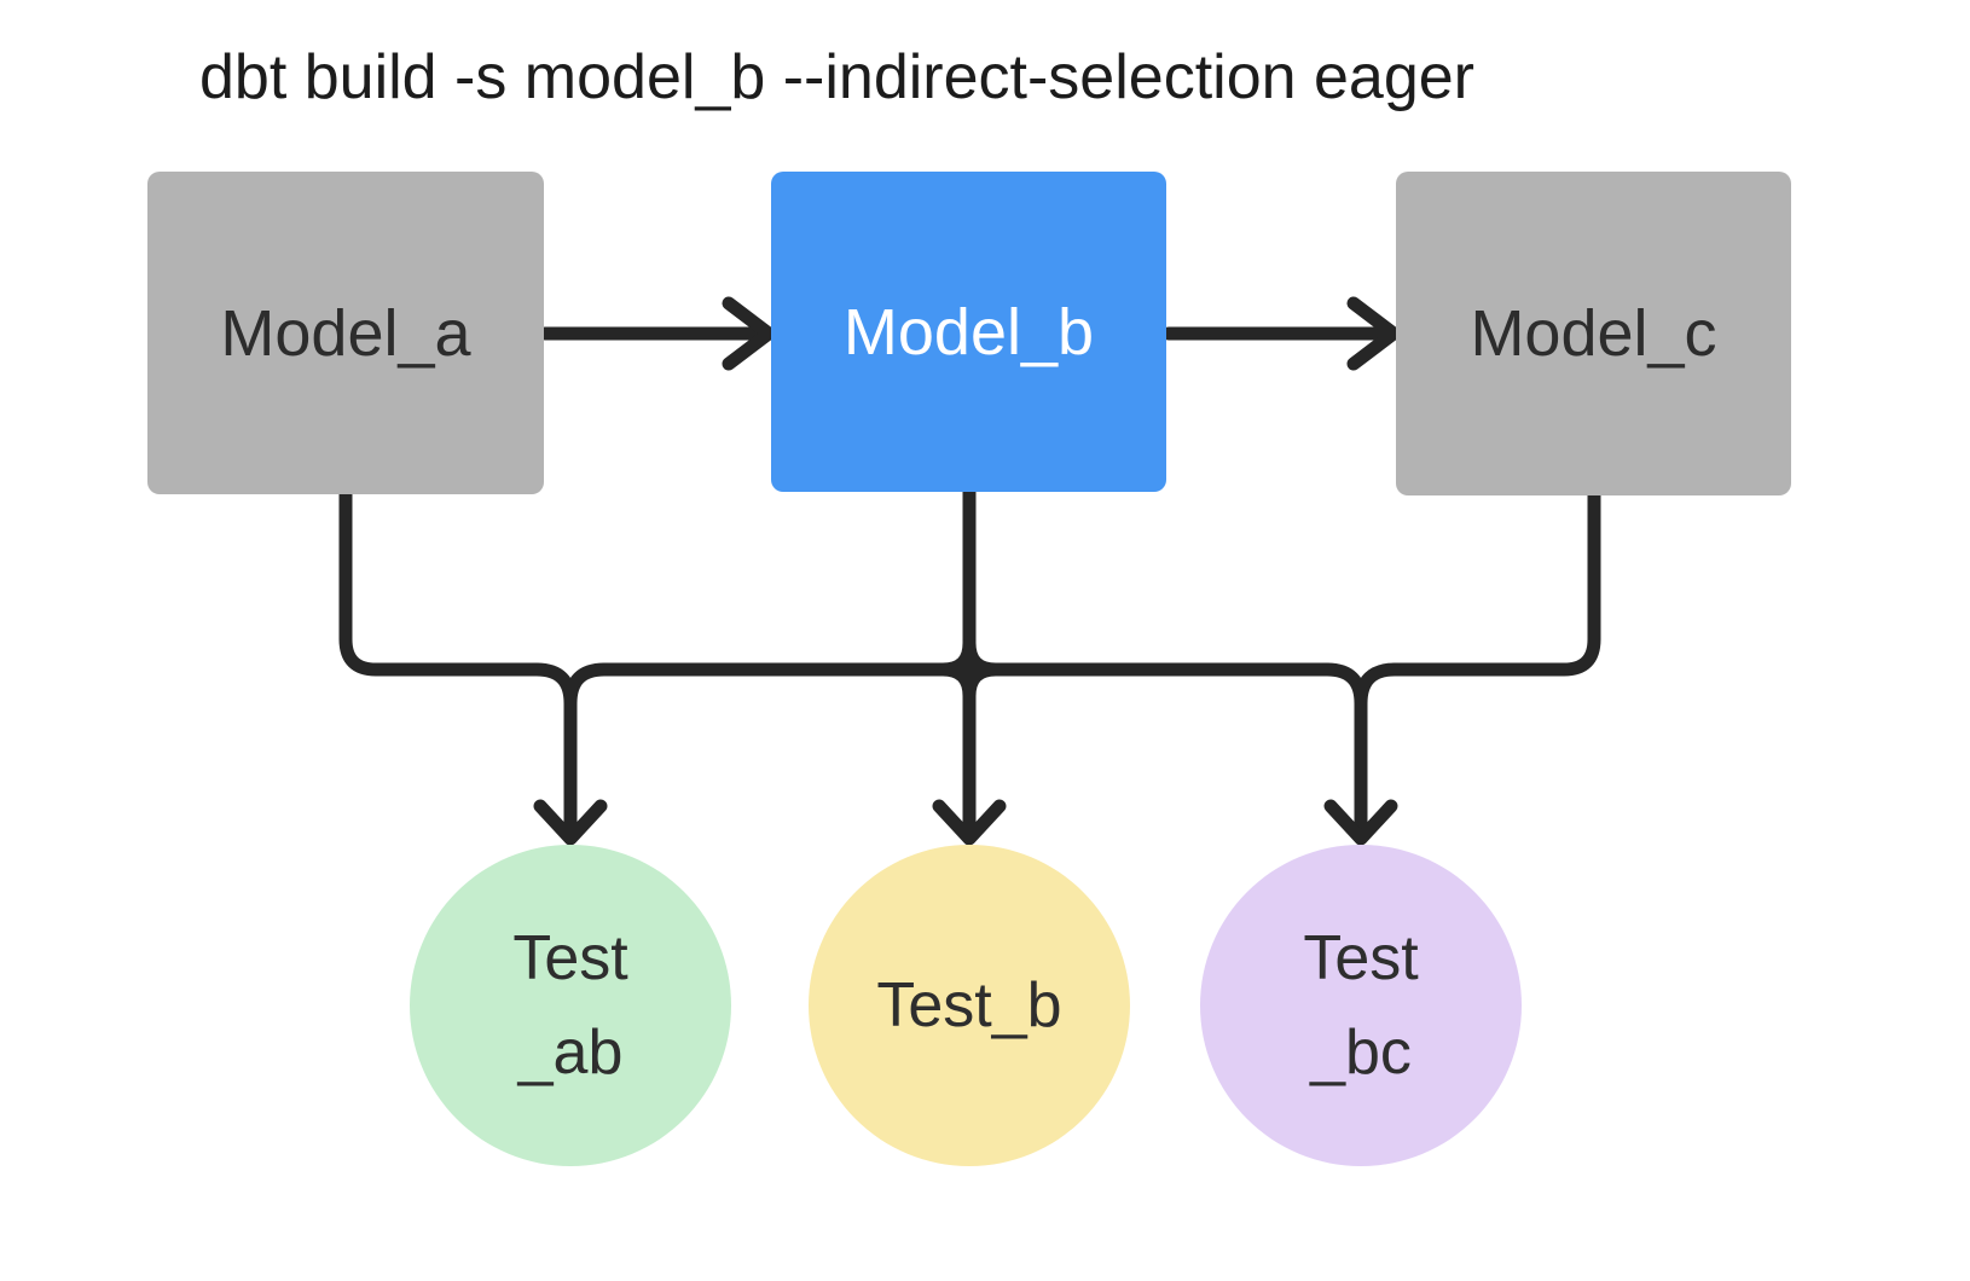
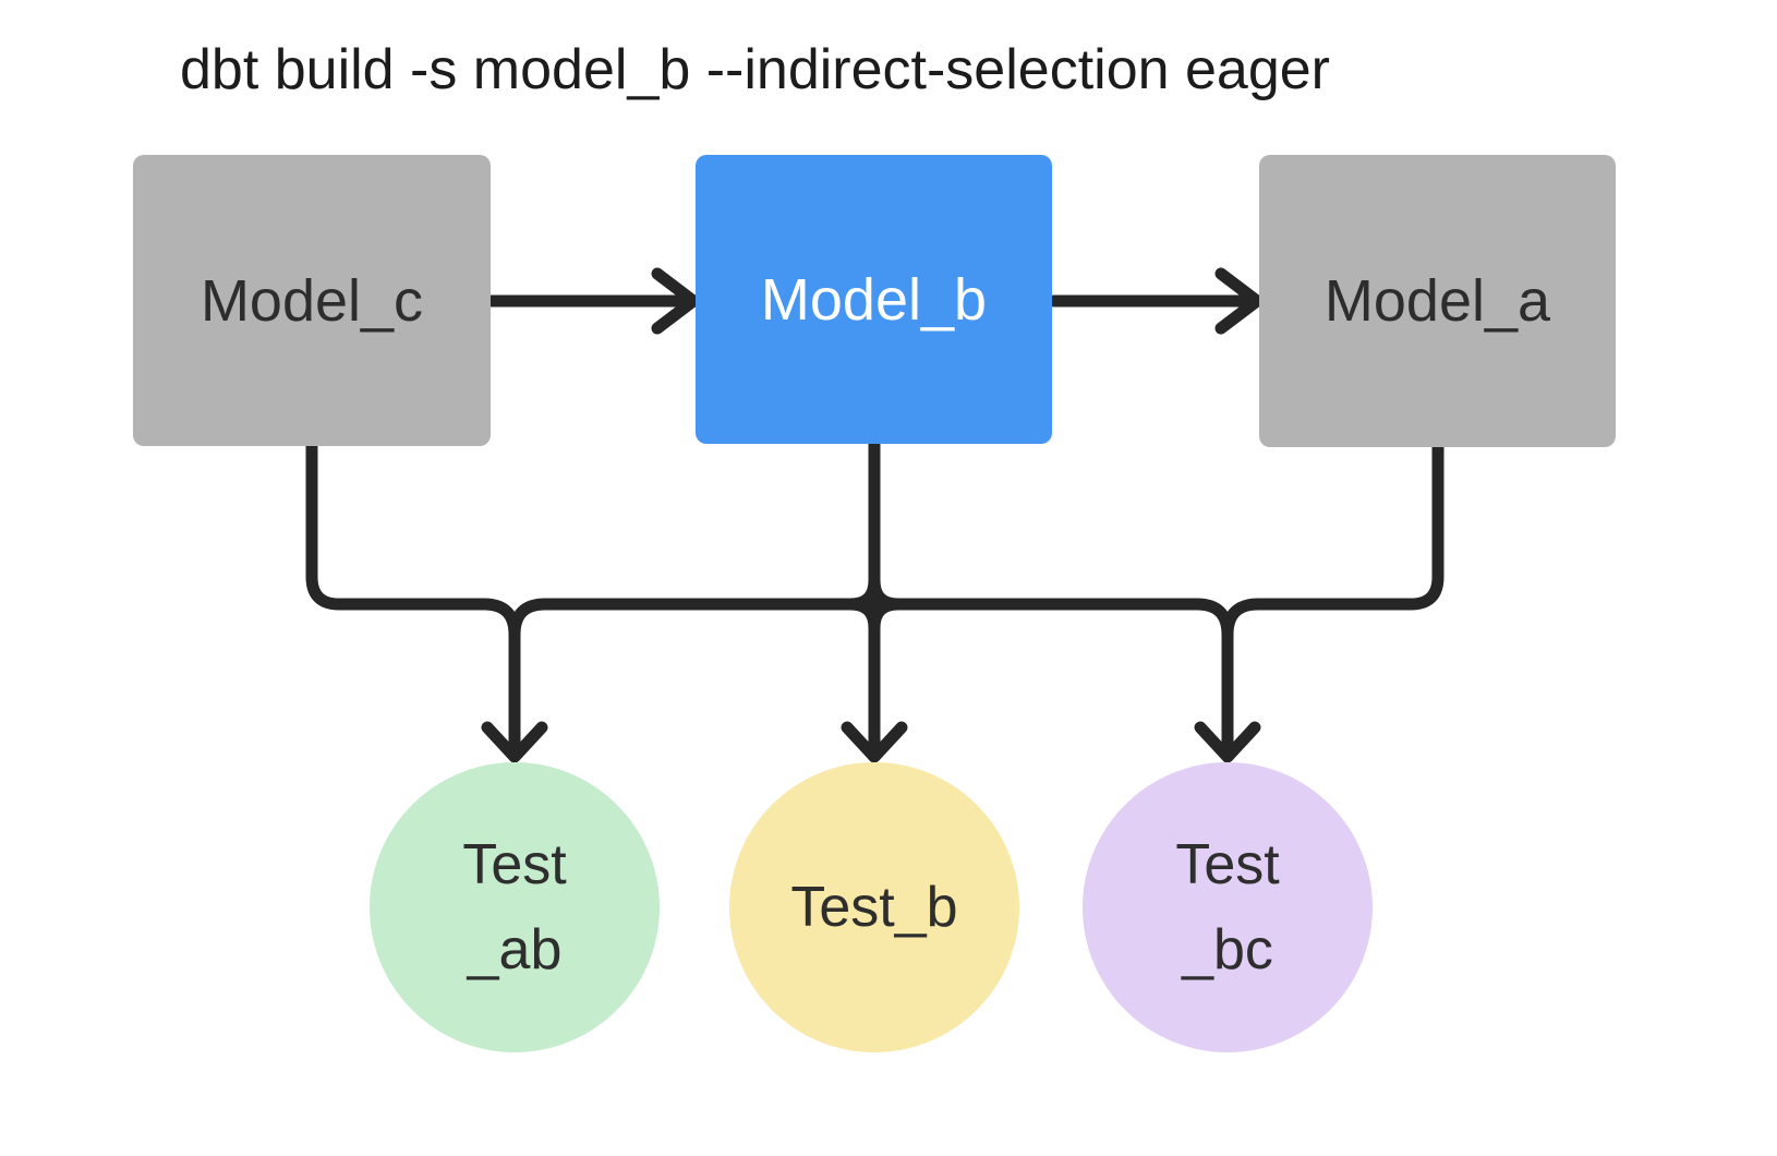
  dbt build -s model_b --indirect-selection eager
- Model_a
+ Model_c
  Model_b
- Model_c
+ Model_a
  Test
  _ab
  Test_b
  Test
  _bc
